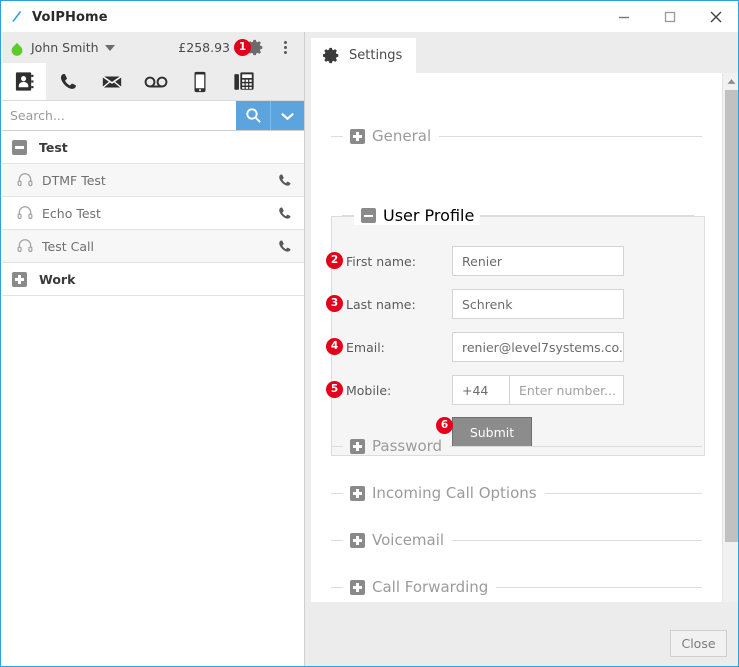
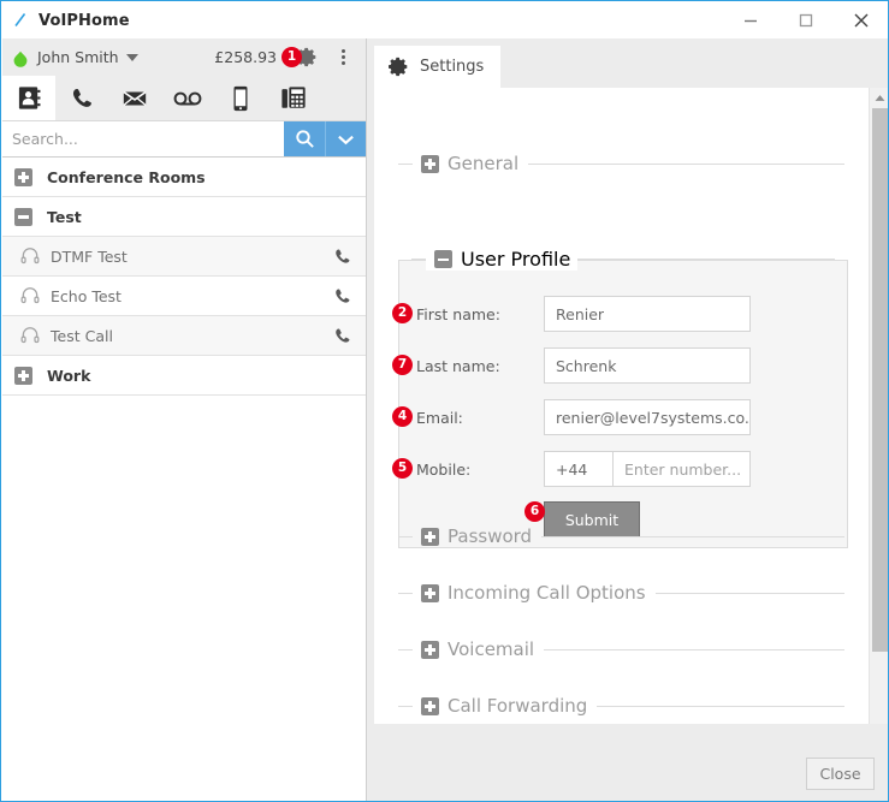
  VoIPHome
  John Smith
  £258.93
  1
  Search...
+ Conference Rooms
  Test
  DTMF Test
  Echo Test
  Test Call
  Work
  Settings
  General
  User Profile
  First name:
  Renier
  2
  Last name:
  Schrenk
- 3
+ 7
  Email:
  renier@level7systems.co.
  4
  Mobile:
  +44
  Enter number...
  5
  Submit
  6
  Password
  Incoming Call Options
  Voicemail
  Call Forwarding
  Close
